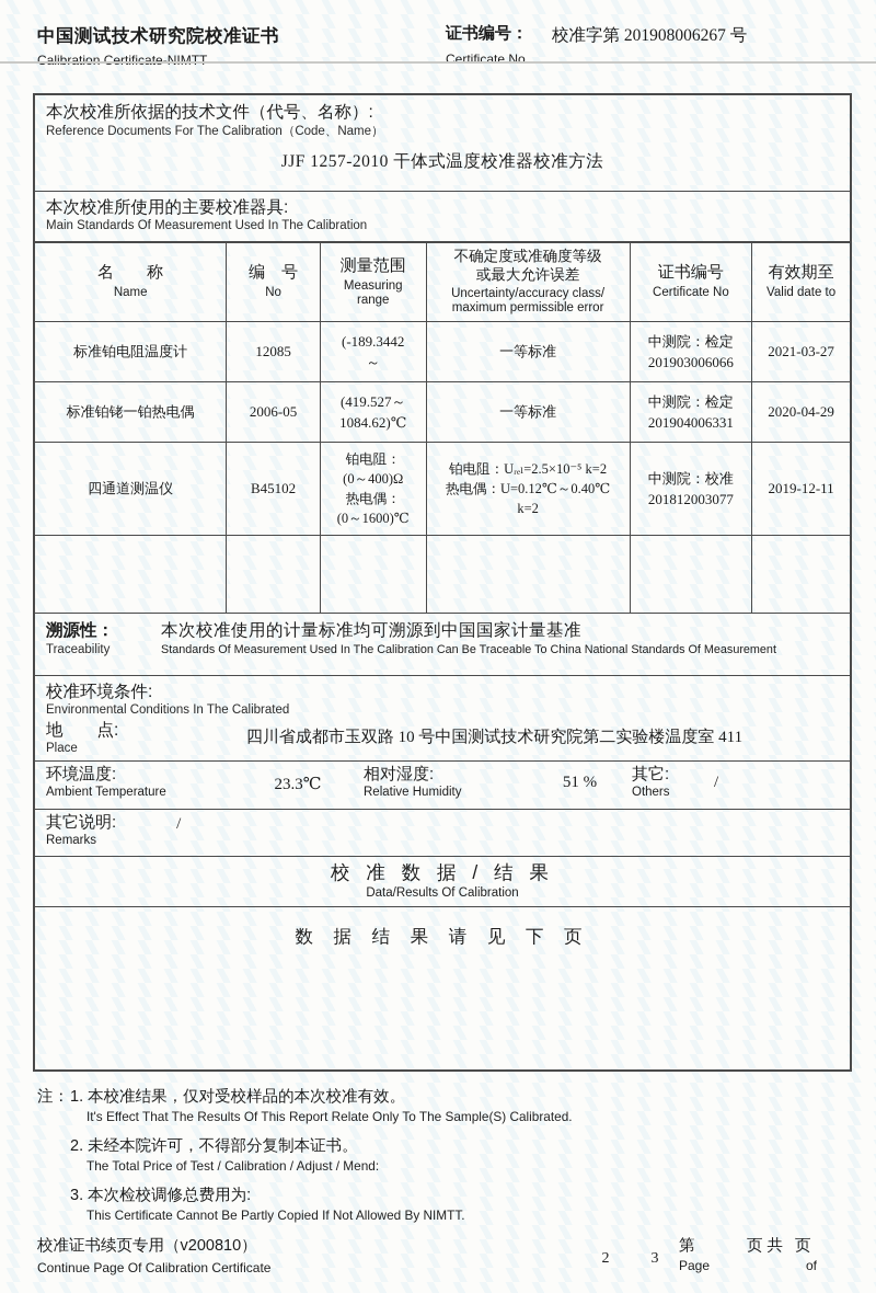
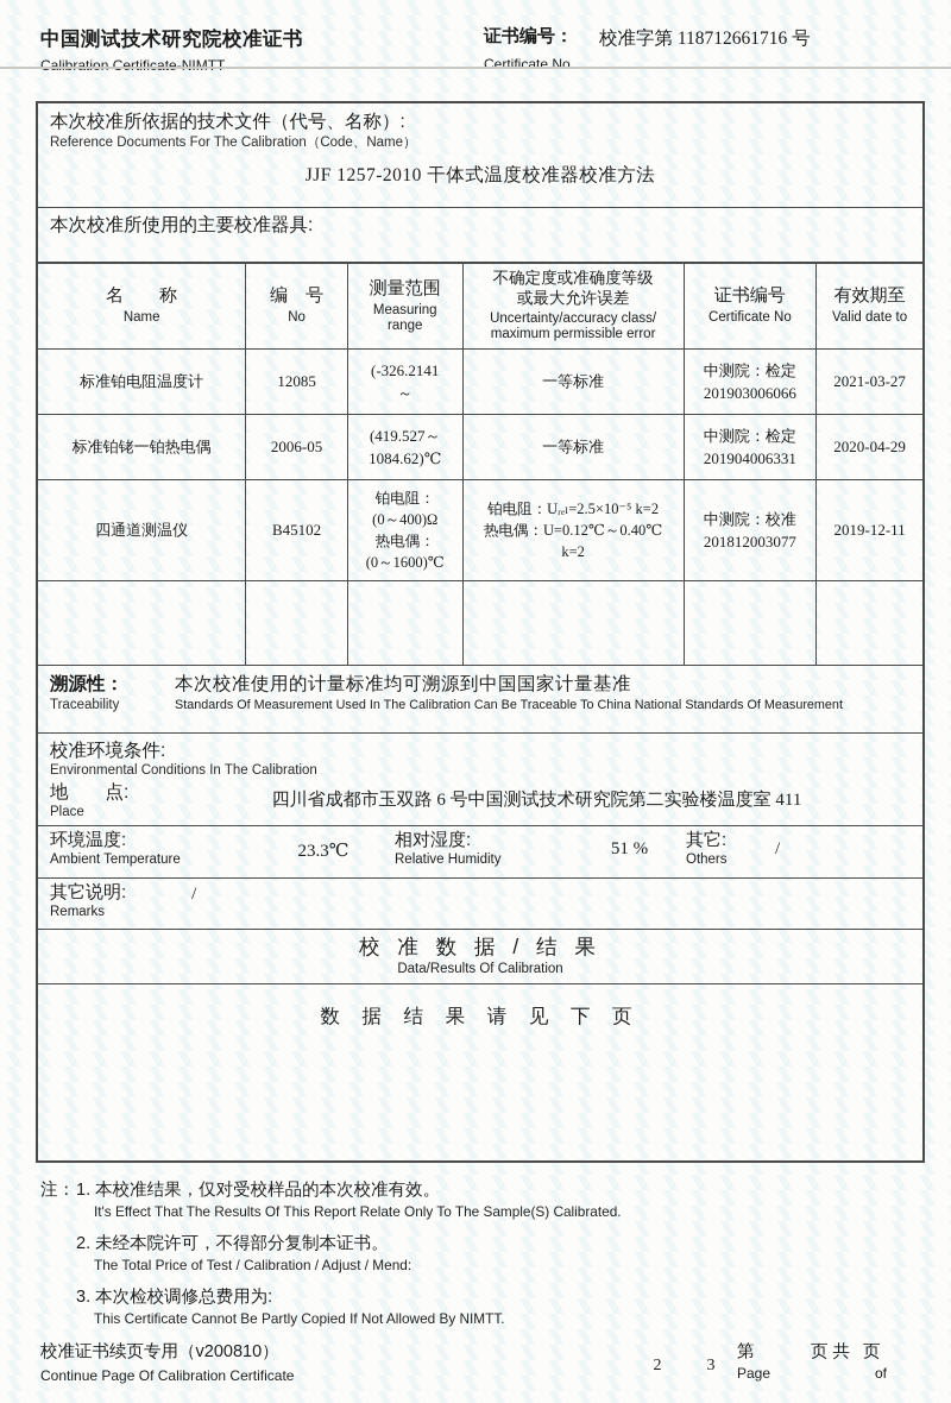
  中国测试技术研究院校准证书
  Calibration Certificate-NIMTT
  证书编号：
- 校准字第 201908006267 号
+ 校准字第 118712661716 号
  Certificate No.
  本次校准所依据的技术文件（代号、名称）:
  Reference Documents For The Calibration（Code、Name）
  JJF 1257-2010 干体式温度校准器校准方法
  本次校准所使用的主要校准器具:
- Main Standards Of Measurement Used In The Calibration
  名 称 Name	编 号 No	测量范围 Measuring range	不确定度或准确度等级 或最大允许误差 Uncertainty/accuracy class/ maximum permissible error	证书编号 Certificate No	有效期至 Valid date to
- 标准铂电阻温度计	12085	(-189.3442 ～	一等标准	中测院：检定 201903006066	2021-03-27
+ 标准铂电阻温度计	12085	(-326.2141 ～	一等标准	中测院：检定 201903006066	2021-03-27
  标准铂铑一铂热电偶	2006-05	(419.527～ 1084.62)℃	一等标准	中测院：检定 201904006331	2020-04-29
  四通道测温仪	B45102	铂电阻： (0～400)Ω 热电偶： (0～1600)℃	铂电阻：Uᵣₑₗ=2.5×10⁻⁵ k=2 热电偶：U=0.12℃～0.40℃ k=2	中测院：校准 201812003077	2019-12-11
  溯源性：
  本次校准使用的计量标准均可溯源到中国国家计量基准
  Traceability
  Standards Of Measurement Used In The Calibration Can Be Traceable To China National Standards Of Measurement
  校准环境条件:
- Environmental Conditions In The Calibrated
+ Environmental Conditions In The Calibration
  地 点:
  Place
- 四川省成都市玉双路 10 号中国测试技术研究院第二实验楼温度室 411
+ 四川省成都市玉双路 6 号中国测试技术研究院第二实验楼温度室 411
  环境温度:
  Ambient Temperature
  23.3℃
  相对湿度:
  Relative Humidity
  51 %
  其它:
  Others
  /
  其它说明:
  Remarks
  /
  校 准 数 据 / 结 果
  Data/Results Of Calibration
  数 据 结 果 请 见 下 页
  注：
  1. 本校准结果，仅对受校样品的本次校准有效。
  It's Effect That The Results Of This Report Relate Only To The Sample(S) Calibrated.
  2. 未经本院许可，不得部分复制本证书。
  The Total Price of Test / Calibration / Adjust / Mend:
  3. 本次检校调修总费用为:
  This Certificate Cannot Be Partly Copied If Not Allowed By NIMTT.
  校准证书续页专用（v200810）
  Continue Page Of Calibration Certificate
  第
  2
  页 共
  3
  页
  Page
  of
